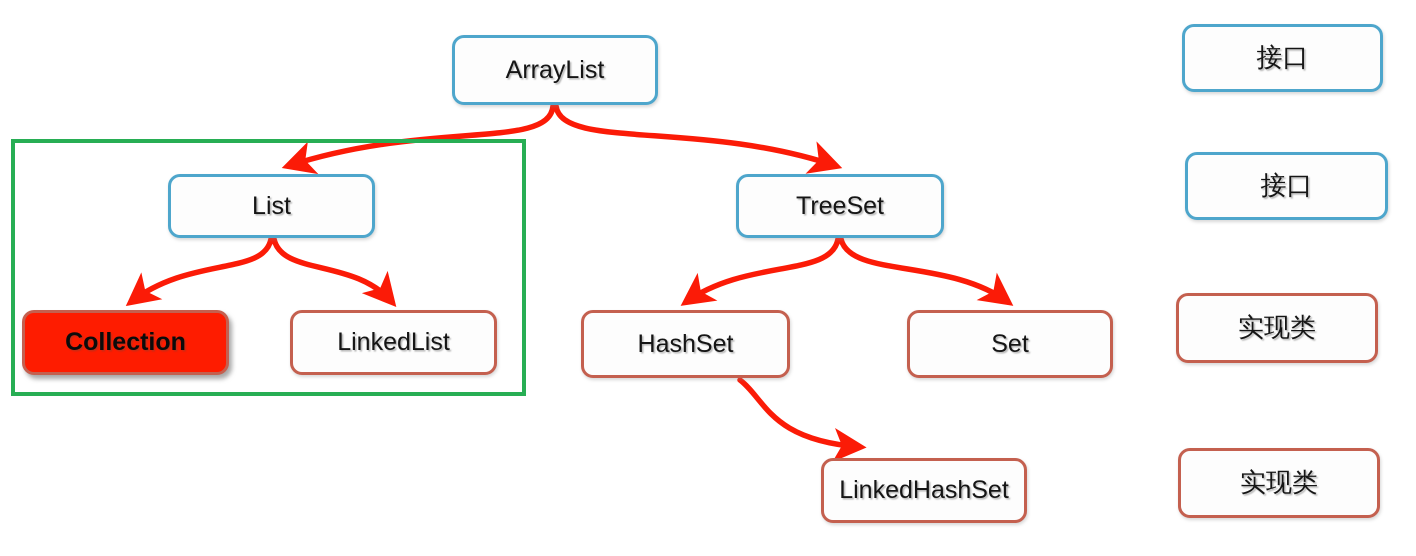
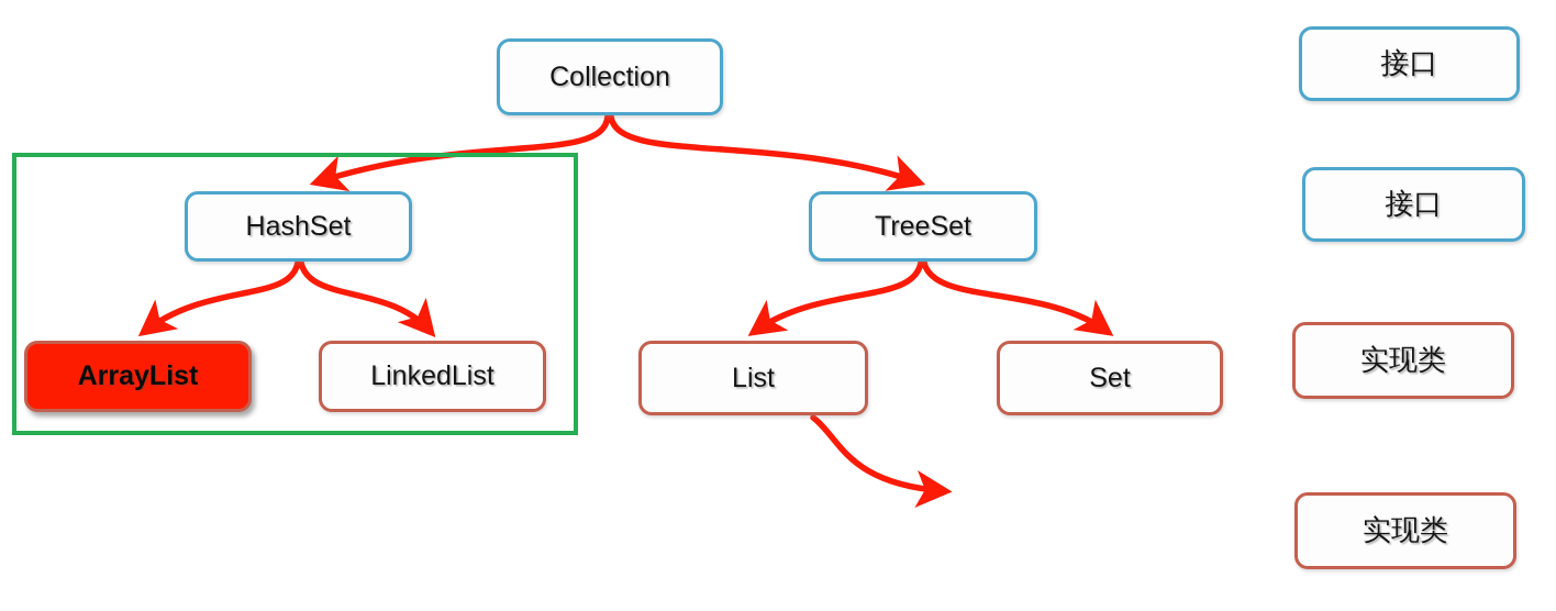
- ArrayList
+ Collection
- List
+ HashSet
  TreeSet
- Collection
+ ArrayList
  LinkedList
- HashSet
+ List
  Set
- LinkedHashSet
  接口
  接口
  实现类
  实现类
